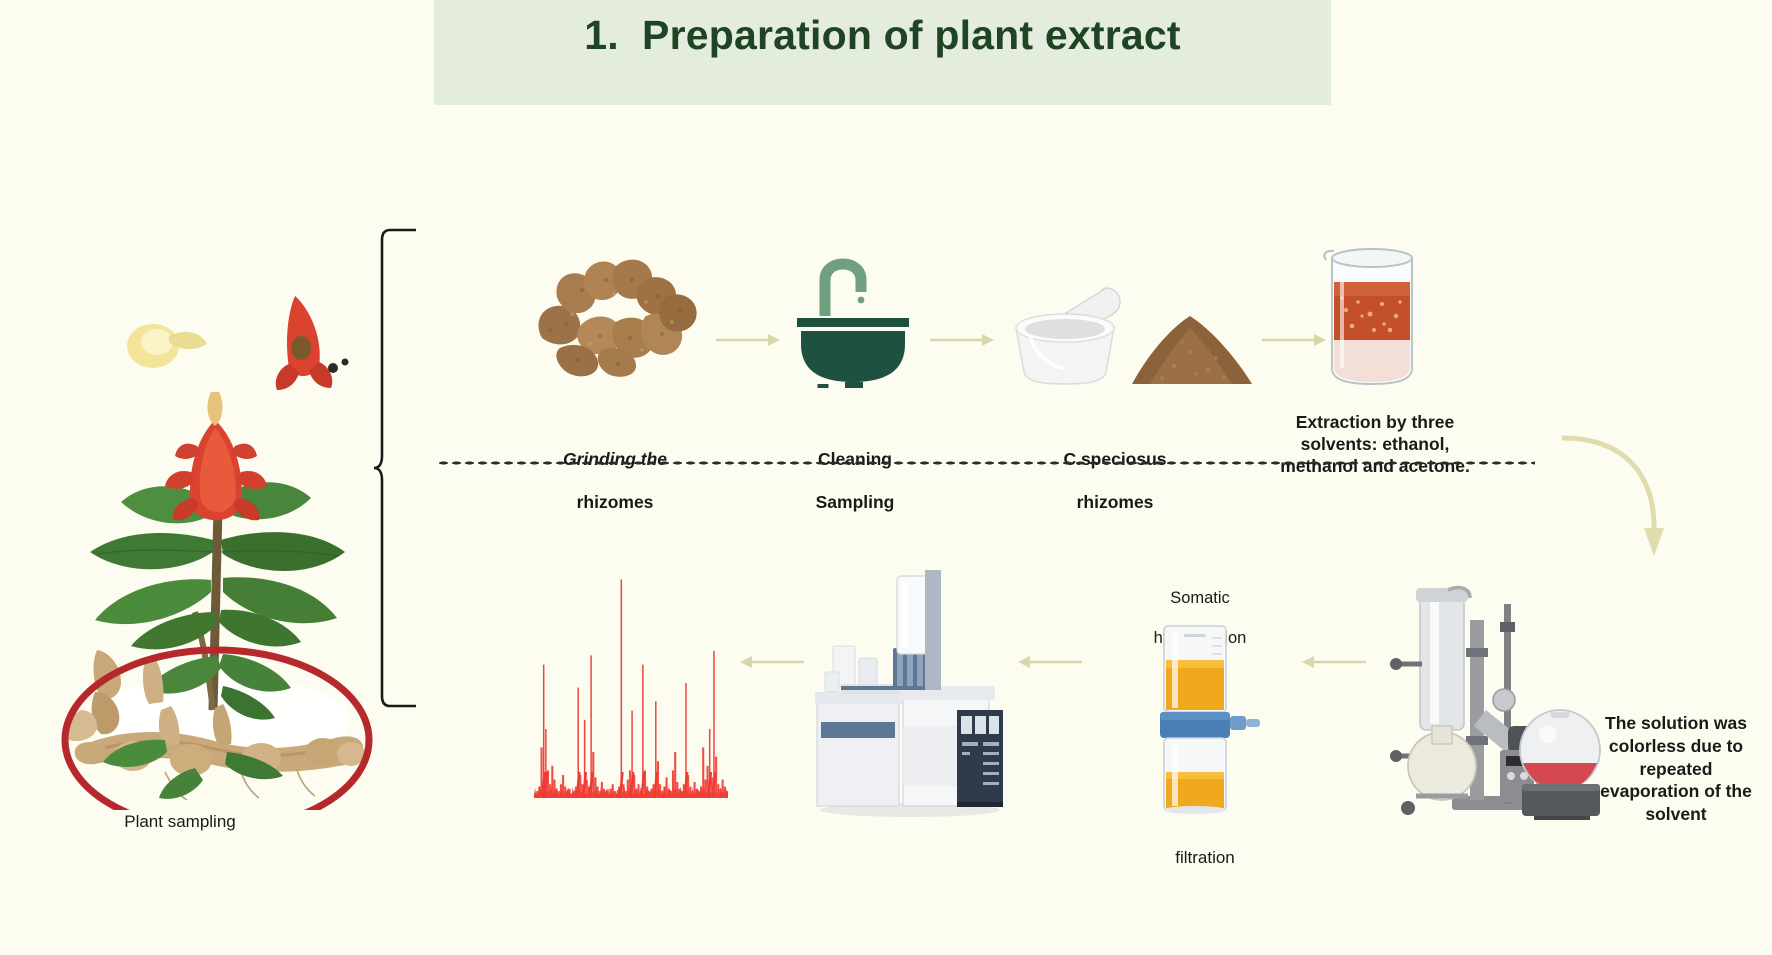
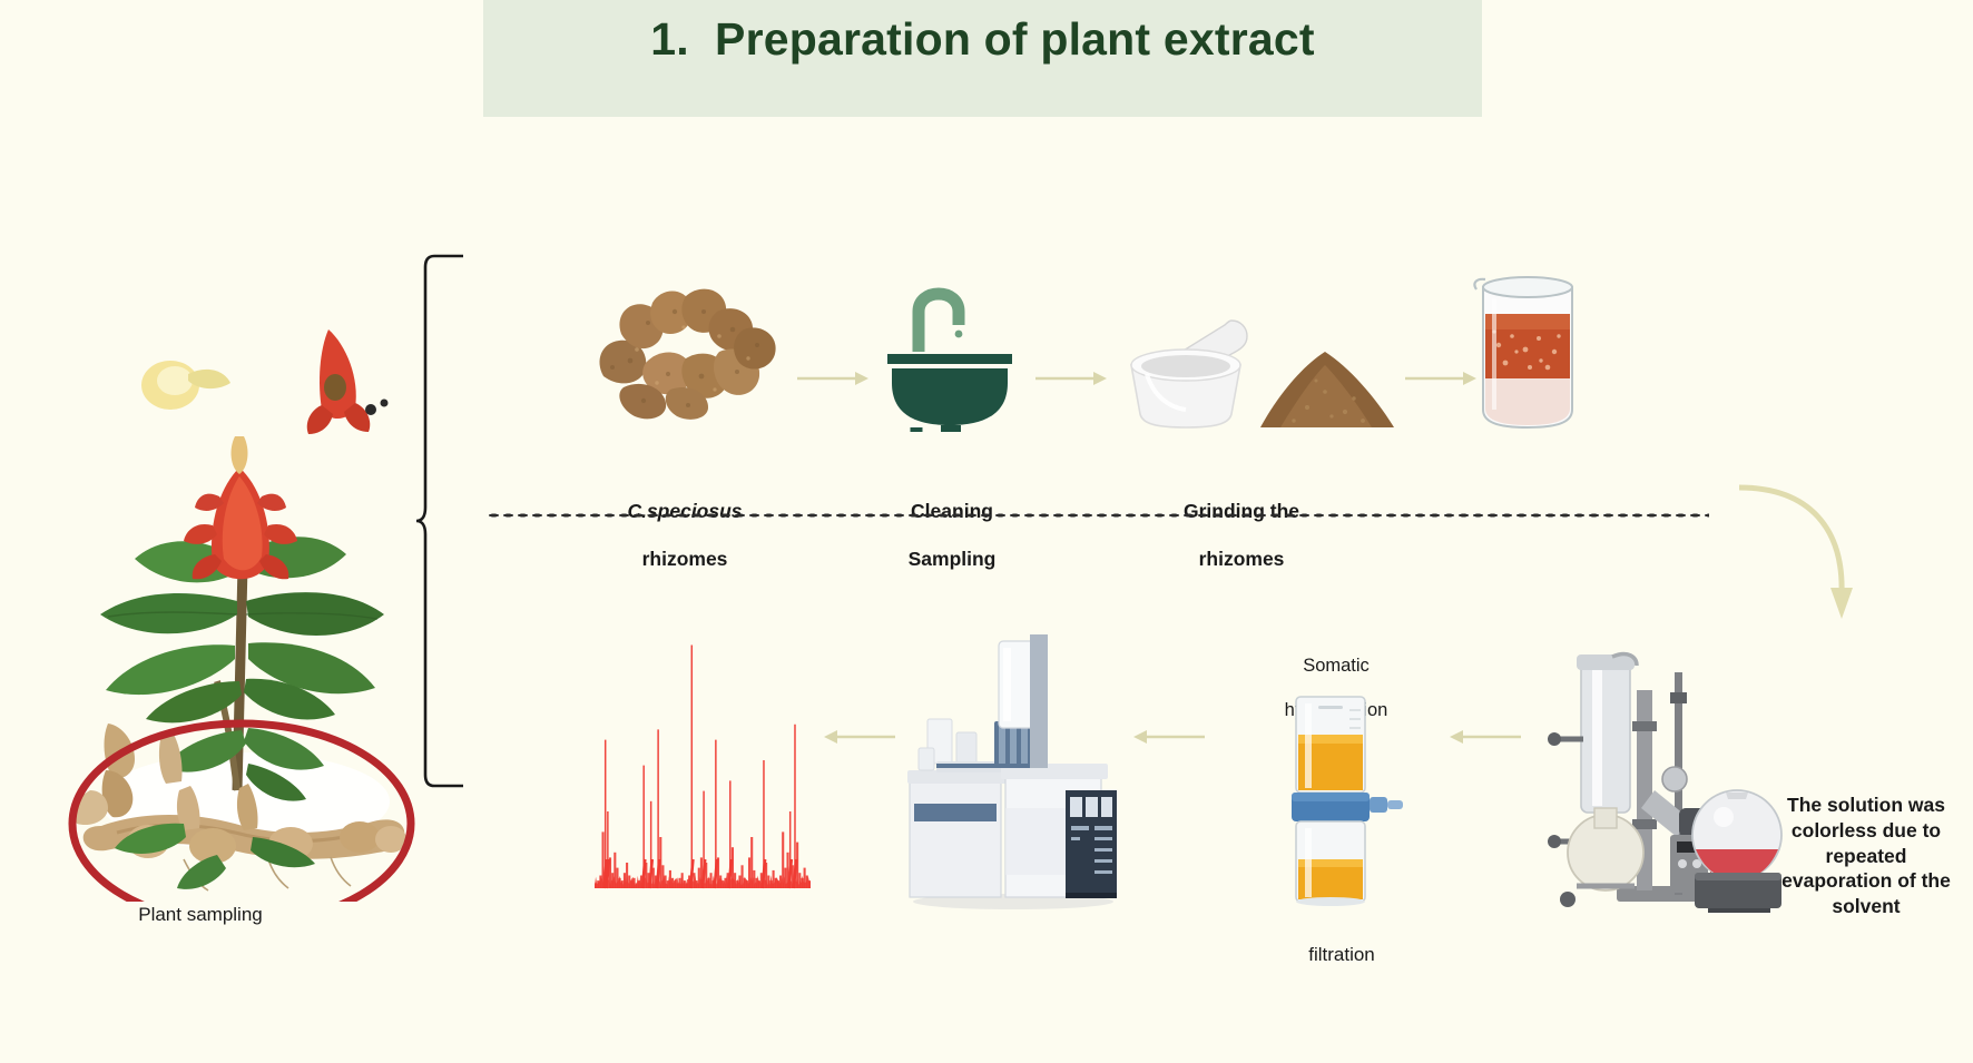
  1. Preparation of plant extract
  Plant sampling
- Grinding the
+ C.speciosus
  rhizomes
  Cleaning
  Sampling
- C.speciosus
+ Grinding the
  rhizomes
- Extraction by three solvents: ethanol, methanol and acetone.
  The solution was colorless due to repeated evaporation of the solvent
  Somatic
  filtration
